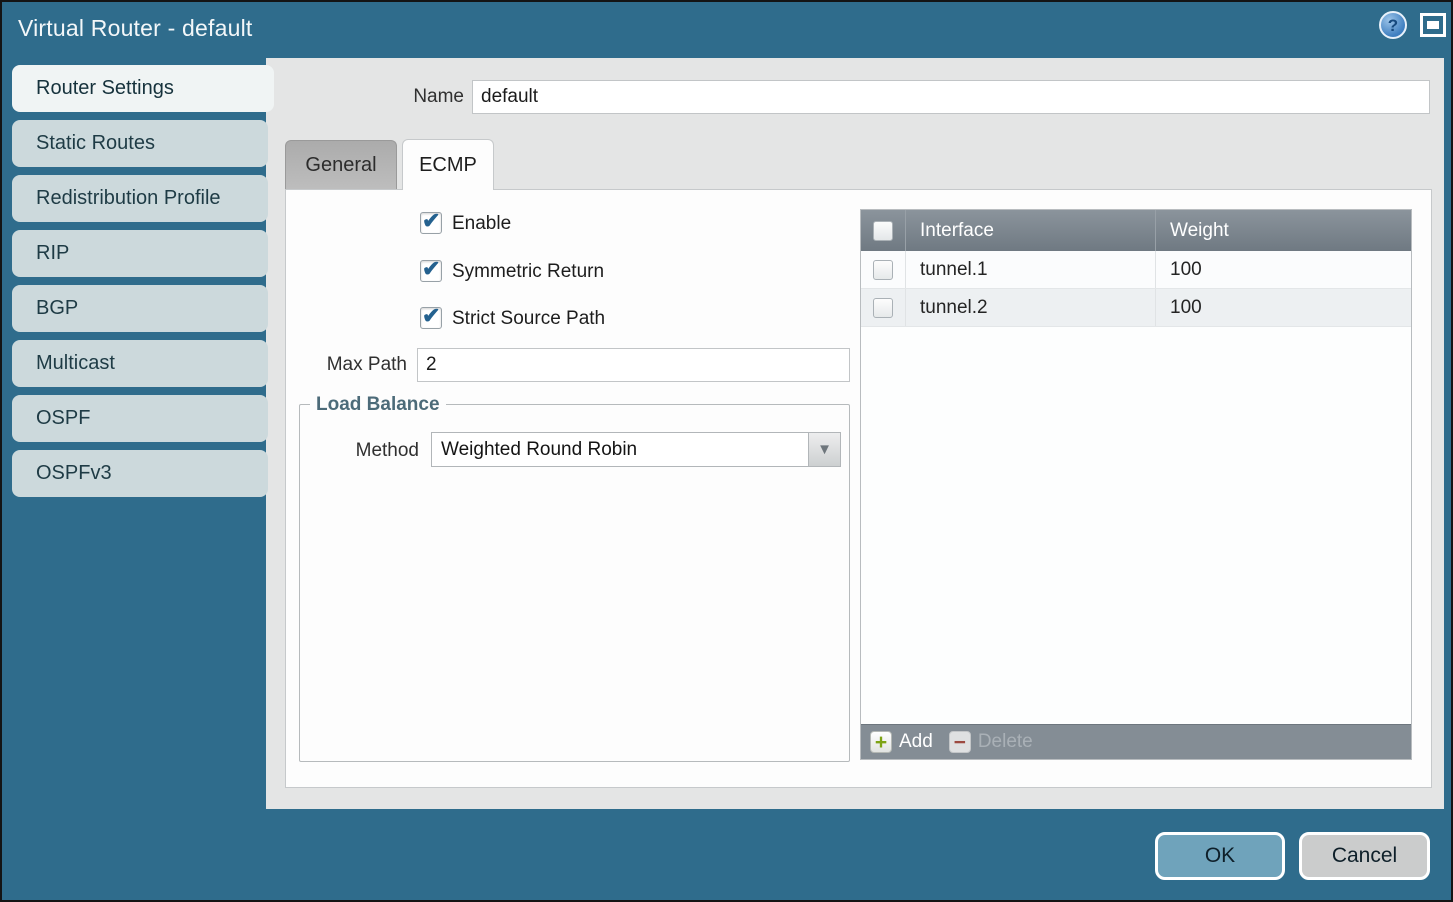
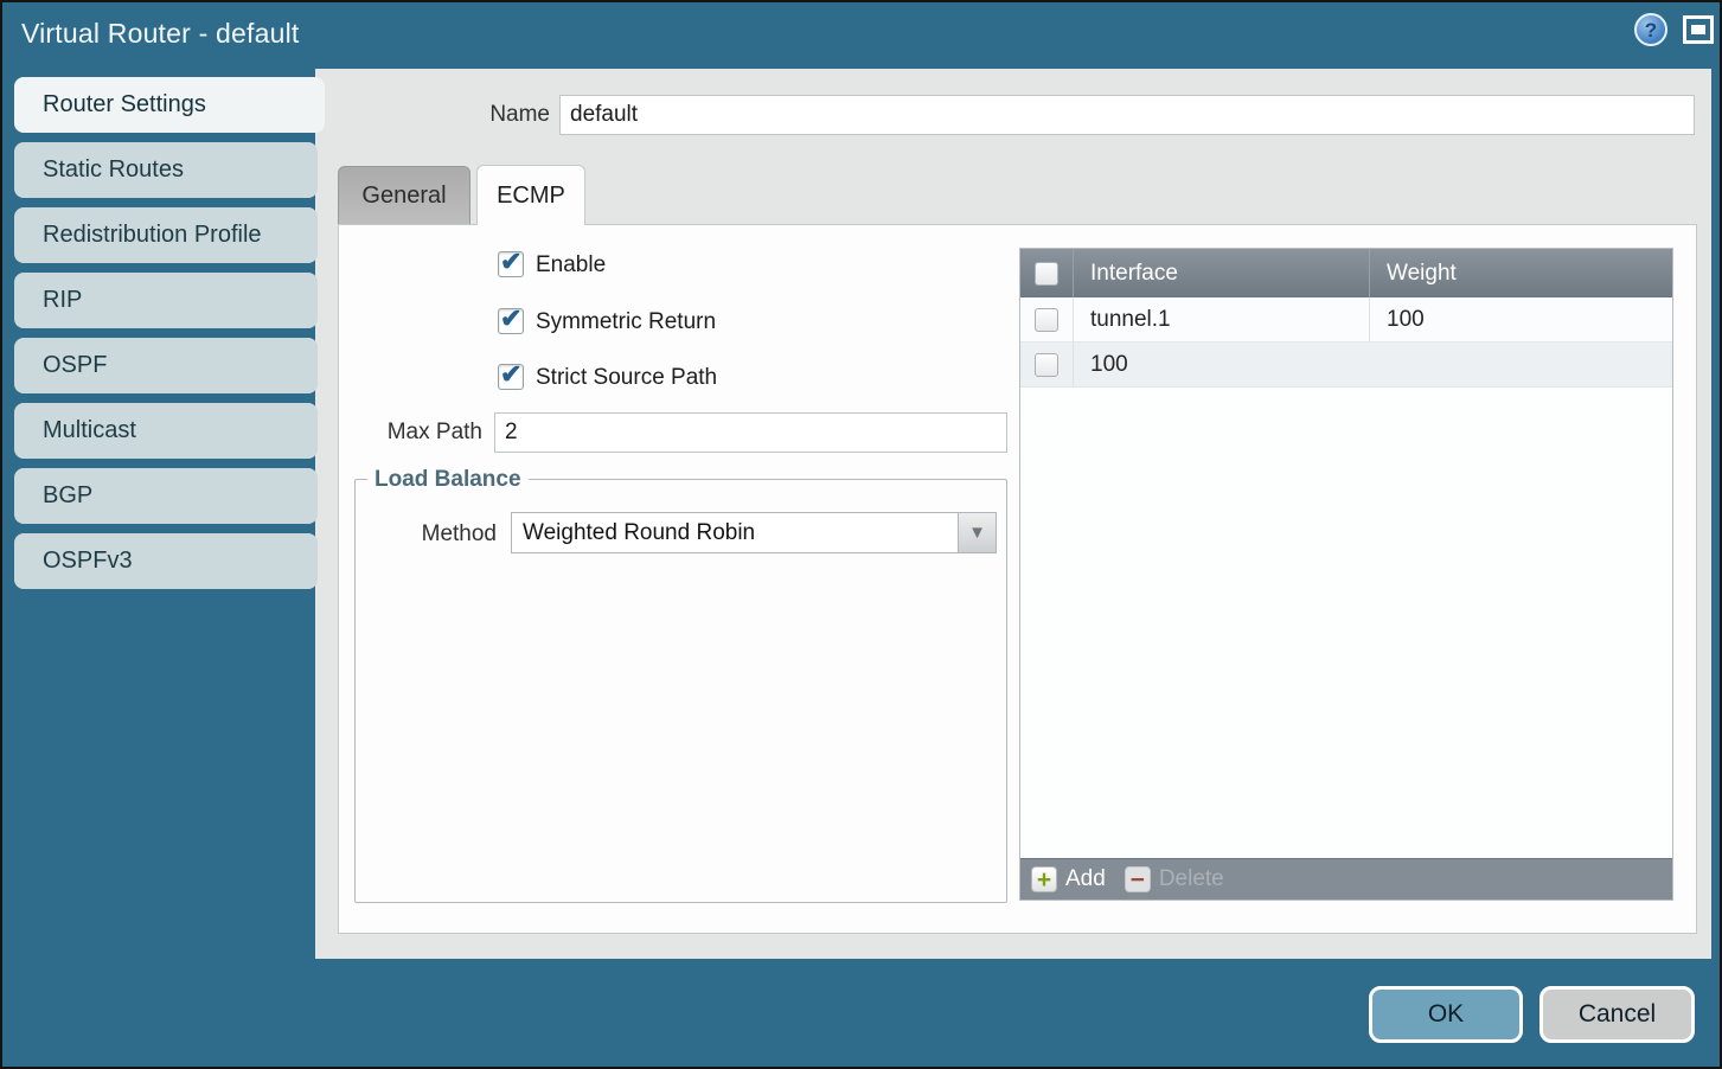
  Virtual Router - default
  ?
  Router Settings
  Static Routes
  Redistribution Profile
  RIP
- BGP
+ OSPF
  Multicast
- OSPF
+ BGP
  OSPFv3
  Name
  default
  General
  ECMP
  ✔
  Enable
  ✔
  Symmetric Return
  ✔
  Strict Source Path
  Max Path
  2
  Load Balance
  Method
  Weighted Round Robin
  ▼
  Interface
  Weight
  tunnel.1
  100
- tunnel.2
  100
  +
  Add
  −
  Delete
  OK
  Cancel
